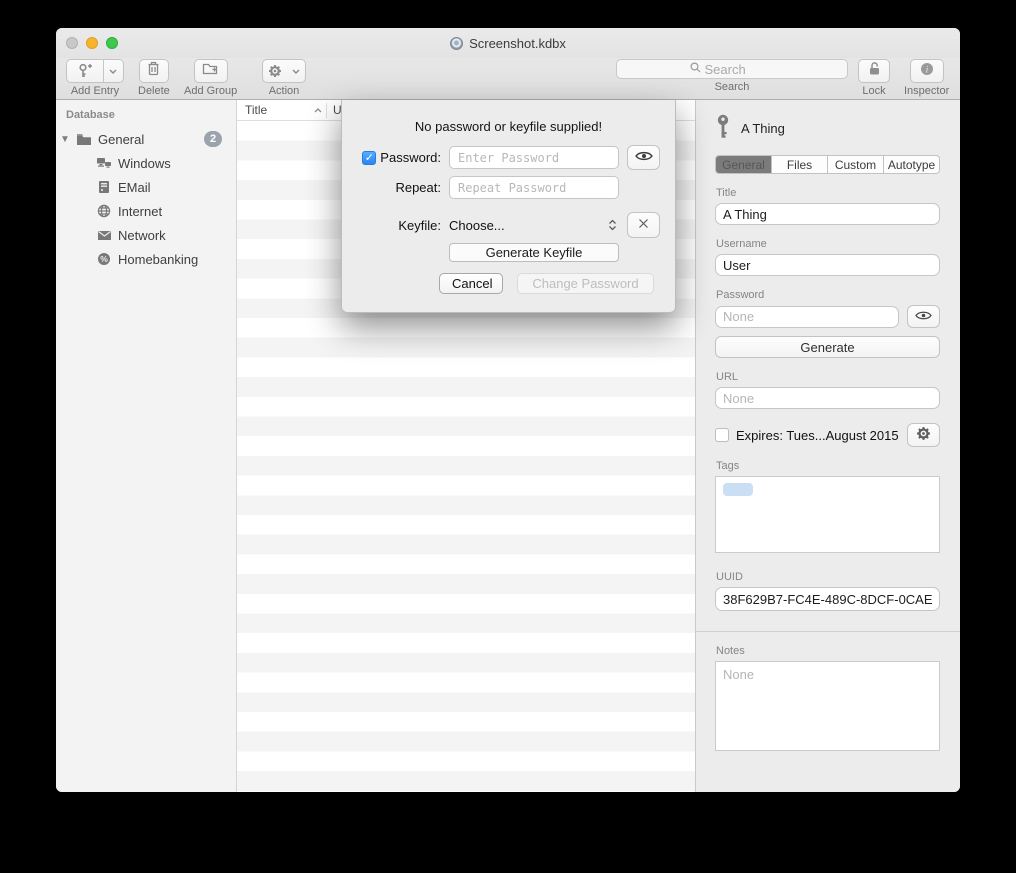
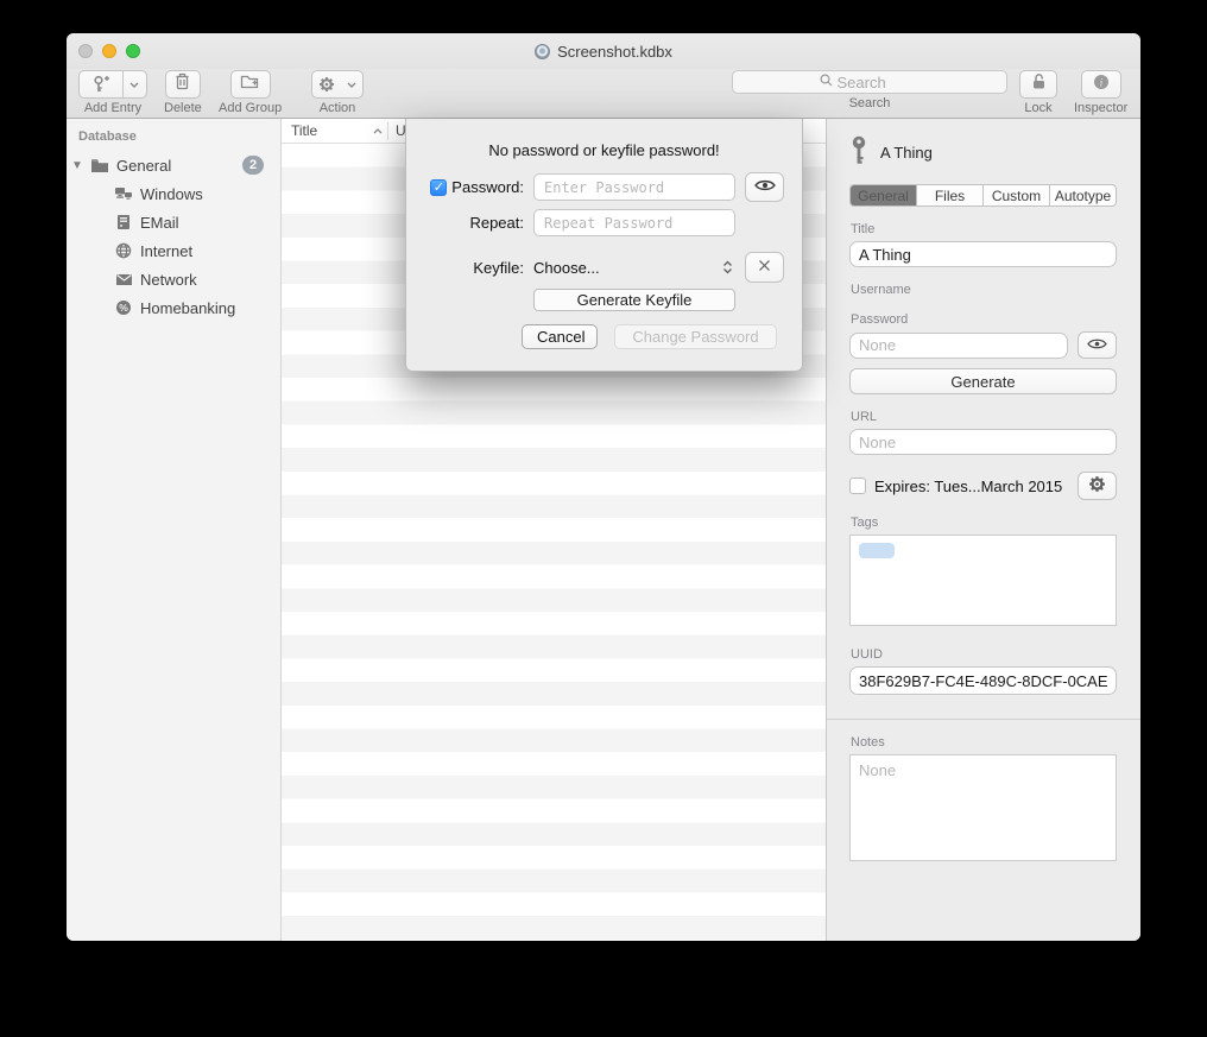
  Screenshot.kdbx
  Add Entry
  Delete
  Add Group
  Action
  Search
  Search
  Lock
  i
  Inspector
  Database
  ▼
  General
  2
  Windows
  EMail
  Internet
  Network
  %
  Homebanking
  Title
  U
  A Thing
  General
  Files
  Custom
  Autotype
  Title
  A Thing
  Username
- User
  Password
  None
  Generate
  URL
  None
- Expires: Tues...August 2015
+ Expires: Tues...March 2015
  Tags
  UUID
  38F629B7-FC4E-489C-8DCF-0CAE
  Notes
  None
- No password or keyfile supplied!
+ No password or keyfile password!
  ✓
  Password:
  Enter Password
  Repeat:
  Repeat Password
  Keyfile:
  Choose...
  Generate Keyfile
  Cancel
  Change Password
